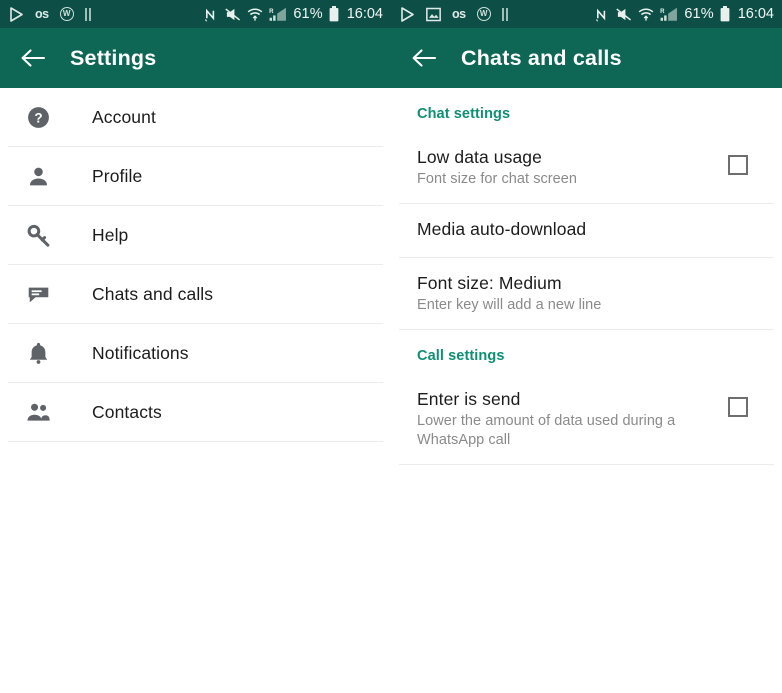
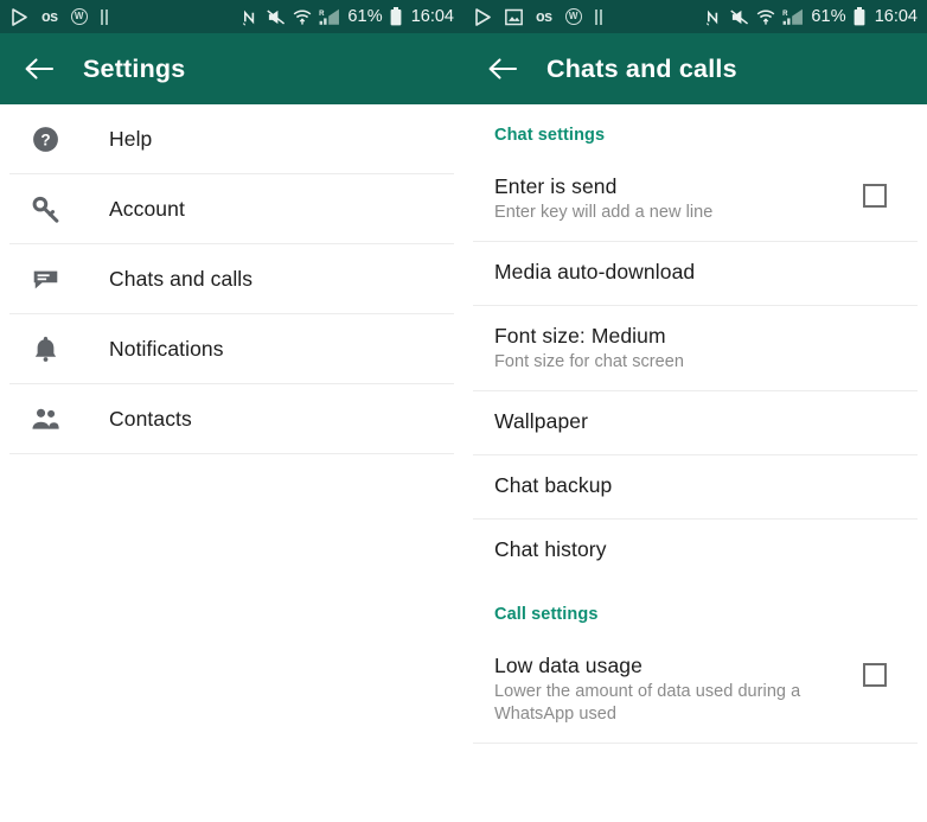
  ᴏs
  W
  61%
  16:04
  Settings
  ?
- Account
+ Help
- Profile
- Help
+ Account
  Chats and calls
  Notifications
  Contacts
  ᴏs
  W
  61%
  16:04
  Chats and calls
  Chat settings
- Low data usage
+ Enter is send
- Font size for chat screen
+ Enter key will add a new line
  Media auto-download
  Font size: Medium
- Enter key will add a new line
+ Font size for chat screen
+ Wallpaper
+ Chat backup
+ Chat history
  Call settings
- Enter is send
+ Low data usage
- Lower the amount of data used during a WhatsApp call
+ Lower the amount of data used during a WhatsApp used
